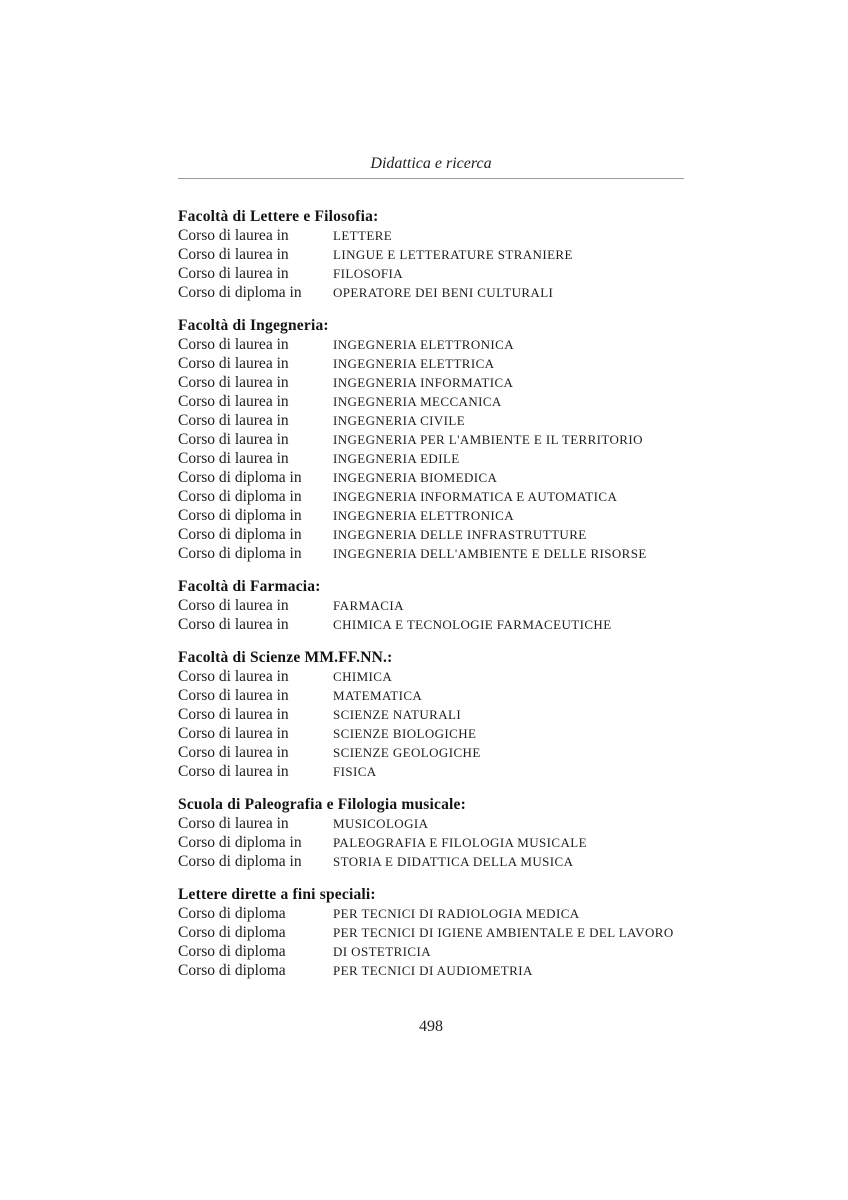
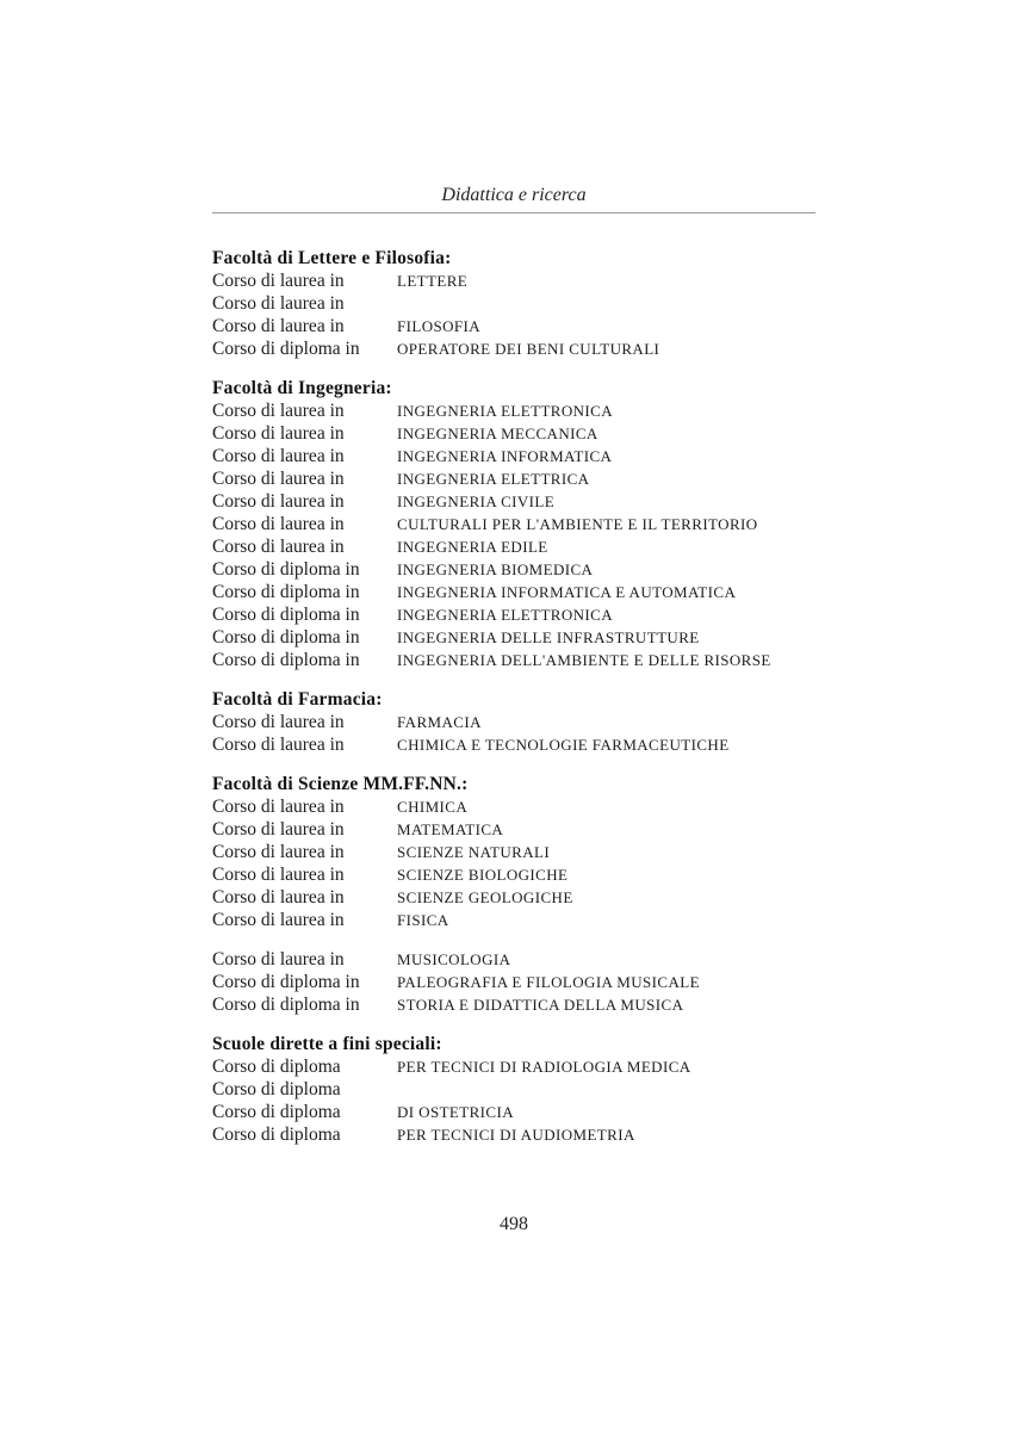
  Didattica e ricerca
  Facoltà di Lettere e Filosofia:
  Corso di laurea in
  LETTERE
  Corso di laurea in
- LINGUE E LETTERATURE STRANIERE
  Corso di laurea in
  FILOSOFIA
  Corso di diploma in
  OPERATORE DEI BENI CULTURALI
  Facoltà di Ingegneria:
  Corso di laurea in
  INGEGNERIA ELETTRONICA
  Corso di laurea in
- INGEGNERIA ELETTRICA
+ INGEGNERIA MECCANICA
  Corso di laurea in
  INGEGNERIA INFORMATICA
  Corso di laurea in
- INGEGNERIA MECCANICA
+ INGEGNERIA ELETTRICA
  Corso di laurea in
  INGEGNERIA CIVILE
  Corso di laurea in
- INGEGNERIA PER L'AMBIENTE E IL TERRITORIO
+ CULTURALI PER L'AMBIENTE E IL TERRITORIO
  Corso di laurea in
  INGEGNERIA EDILE
  Corso di diploma in
  INGEGNERIA BIOMEDICA
  Corso di diploma in
  INGEGNERIA INFORMATICA E AUTOMATICA
  Corso di diploma in
  INGEGNERIA ELETTRONICA
  Corso di diploma in
  INGEGNERIA DELLE INFRASTRUTTURE
  Corso di diploma in
  INGEGNERIA DELL'AMBIENTE E DELLE RISORSE
  Facoltà di Farmacia:
  Corso di laurea in
  FARMACIA
  Corso di laurea in
  CHIMICA E TECNOLOGIE FARMACEUTICHE
  Facoltà di Scienze MM.FF.NN.:
  Corso di laurea in
  CHIMICA
  Corso di laurea in
  MATEMATICA
  Corso di laurea in
  SCIENZE NATURALI
  Corso di laurea in
  SCIENZE BIOLOGICHE
  Corso di laurea in
  SCIENZE GEOLOGICHE
  Corso di laurea in
  FISICA
- Scuola di Paleografia e Filologia musicale:
  Corso di laurea in
  MUSICOLOGIA
  Corso di diploma in
  PALEOGRAFIA E FILOLOGIA MUSICALE
  Corso di diploma in
  STORIA E DIDATTICA DELLA MUSICA
- Lettere dirette a fini speciali:
+ Scuole dirette a fini speciali:
  Corso di diploma
  PER TECNICI DI RADIOLOGIA MEDICA
  Corso di diploma
- PER TECNICI DI IGIENE AMBIENTALE E DEL LAVORO
  Corso di diploma
  DI OSTETRICIA
  Corso di diploma
  PER TECNICI DI AUDIOMETRIA
  498
